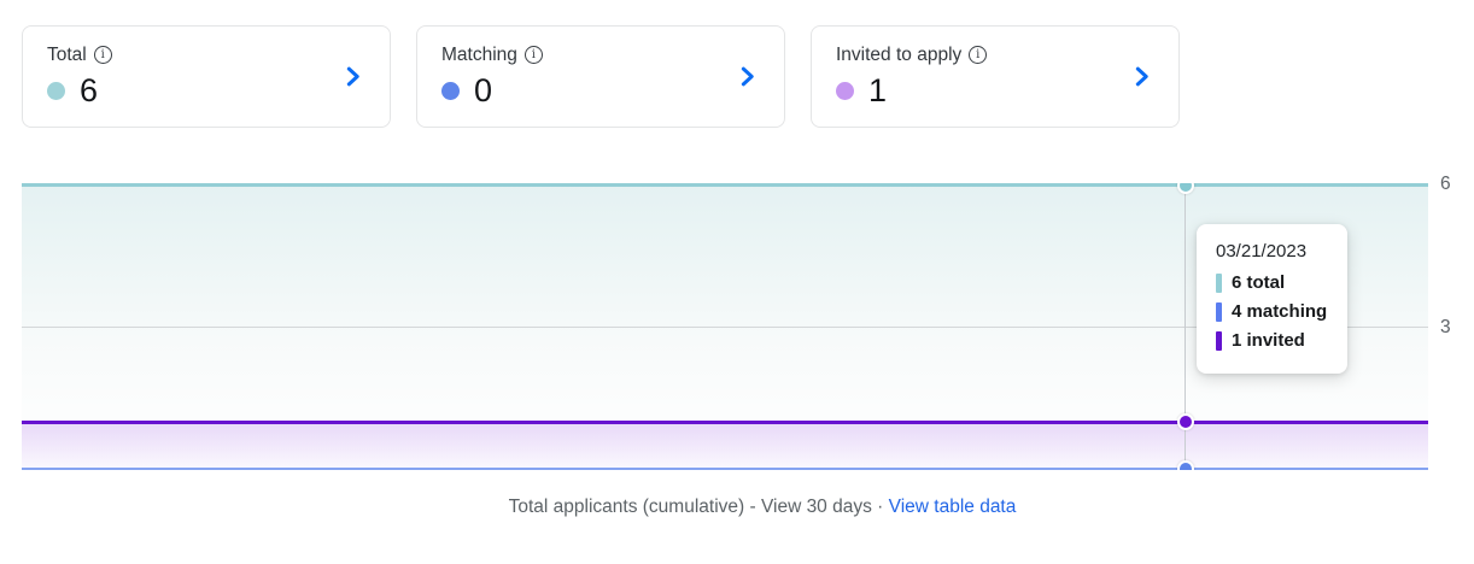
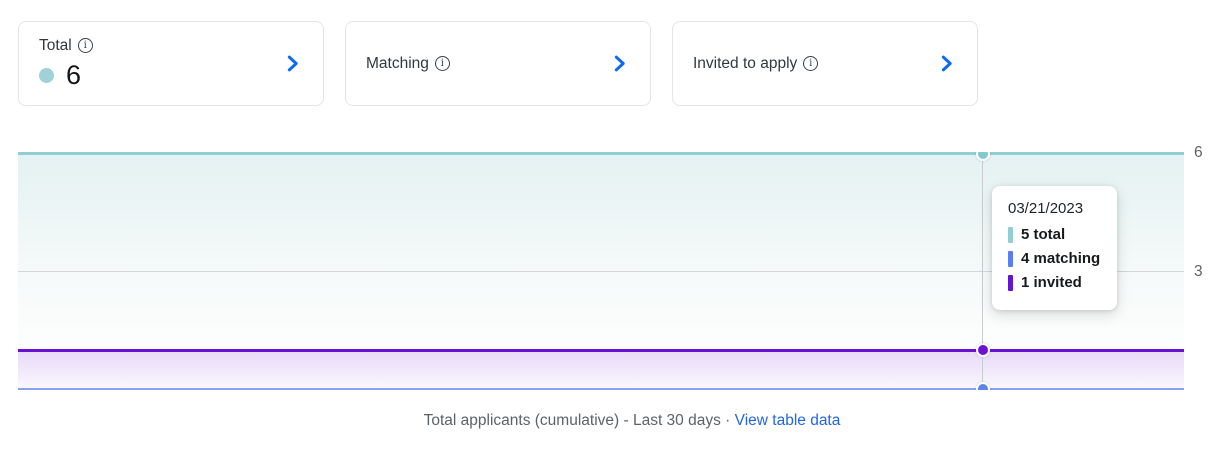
  Total
  i
  6
  Matching
  i
- 0
  Invited to apply
  i
- 1
  6
  3
  03/21/2023
- 6 total
+ 5 total
  4 matching
  1 invited
- Total applicants (cumulative) - View 30 days · View table data
+ Total applicants (cumulative) - Last 30 days · View table data
